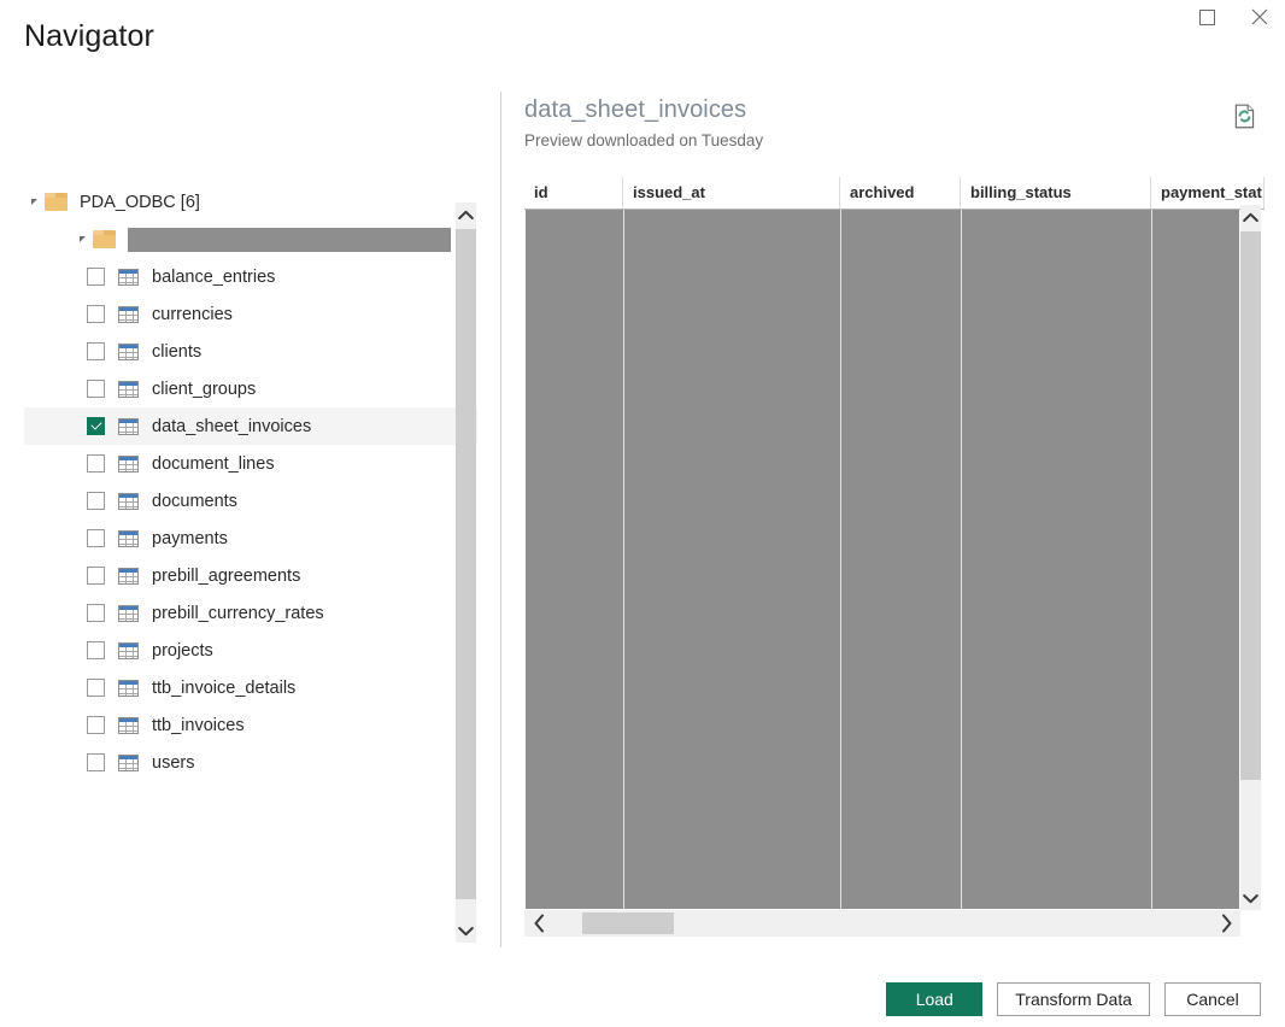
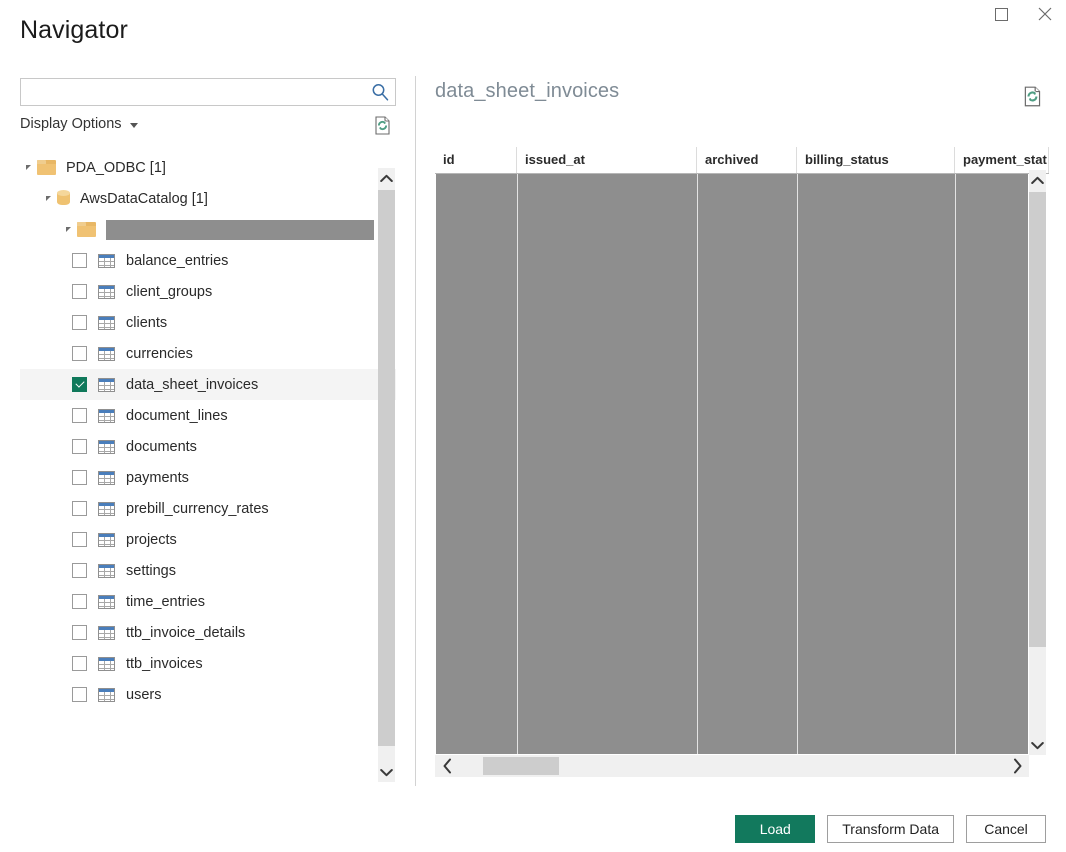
  Navigator
+ Display Options
- PDA_ODBC [6]
+ PDA_ODBC [1]
+ AwsDataCatalog [1]
  balance_entries
- currencies
+ client_groups
  clients
- client_groups
+ currencies
  data_sheet_invoices
  document_lines
  documents
  payments
- prebill_agreements
  prebill_currency_rates
  projects
+ settings
+ time_entries
  ttb_invoice_details
  ttb_invoices
  users
  data_sheet_invoices
- Preview downloaded on Tuesday
  id
  issued_at
  archived
  billing_status
  payment_stat
  Load
  Transform Data
  Cancel
